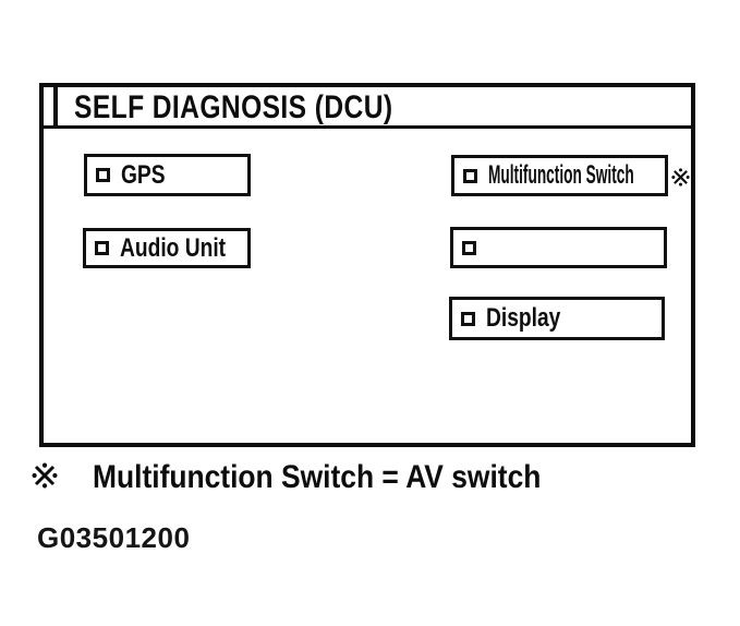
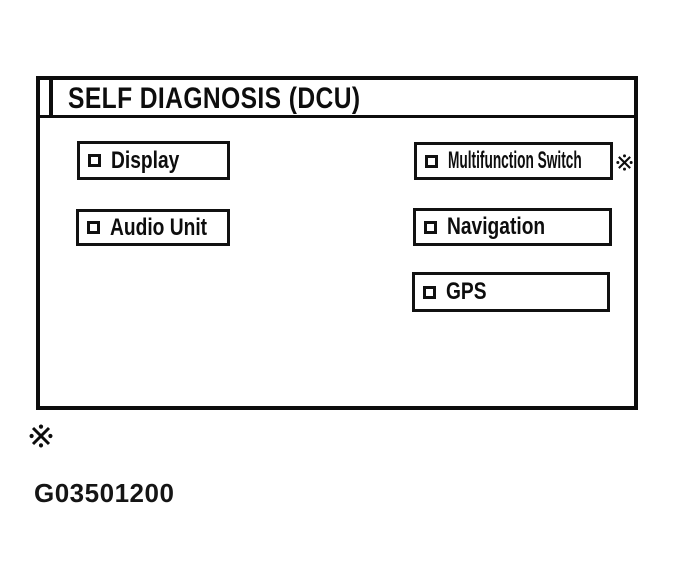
  SELF DIAGNOSIS (DCU)
- GPS
+ Display
  Audio Unit
  Multifunction Switch
+ Navigation
- Display
+ GPS
- Multifunction Switch = AV switch
  G03501200
